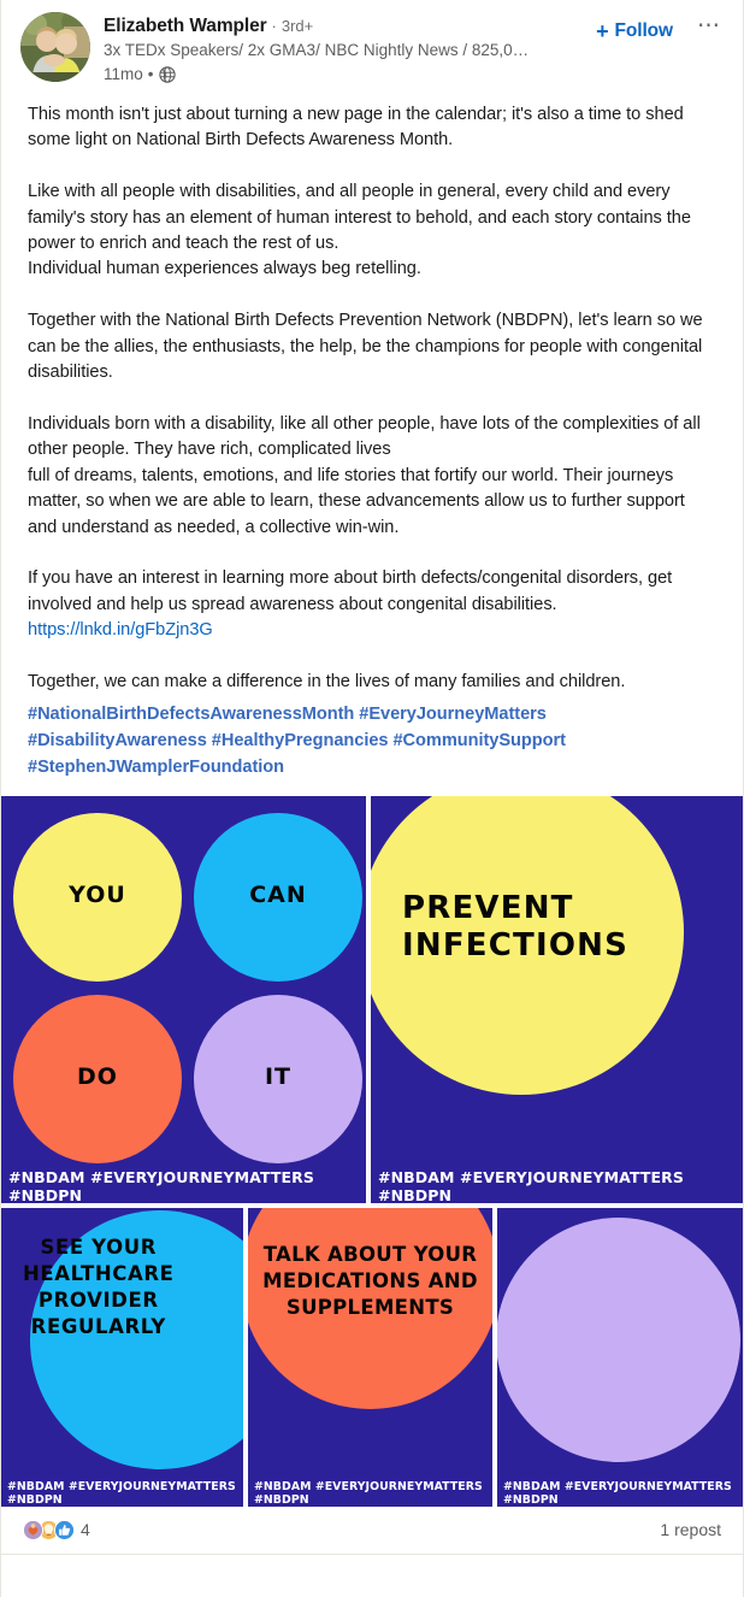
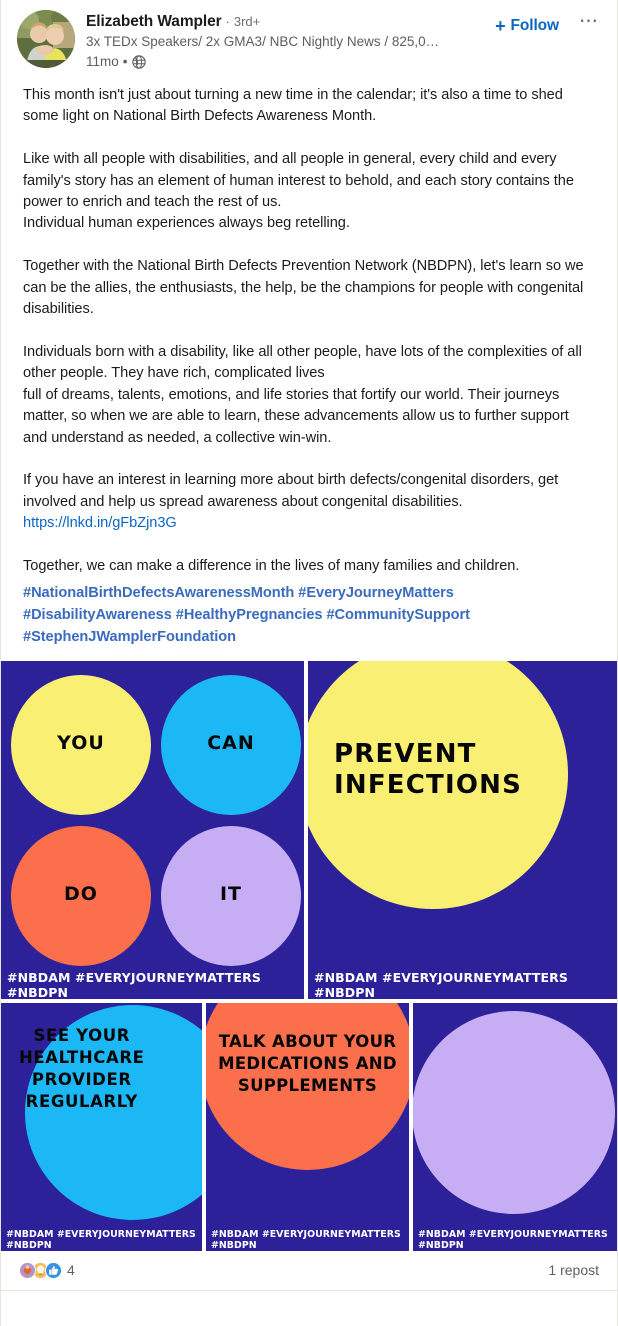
  Elizabeth Wampler
  ·
  3rd+
  3x TEDx Speakers/ 2x GMA3/ NBC Nightly News / 825,000
  11mo
  •
  +
  Follow
  ⋯
- This month isn't just about turning a new page in the calendar; it's also a time to shed some light on National Birth Defects Awareness Month. Like with all people with disabilities, and all people in general, every child and every family's story has an element of human interest to behold, and each story contains the power to enrich and teach the rest of us.
+ This month isn't just about turning a new time in the calendar; it's also a time to shed some light on National Birth Defects Awareness Month. Like with all people with disabilities, and all people in general, every child and every family's story has an element of human interest to behold, and each story contains the power to enrich and teach the rest of us.
  Individual human experiences always beg retelling. Together with the National Birth Defects Prevention Network (NBDPN), let's learn so we can be the allies, the enthusiasts, the help, be the champions for people with congenital disabilities. Individuals born with a disability, like all other people, have lots of the complexities of all other people. They have rich, complicated lives
  full of dreams, talents, emotions, and life stories that fortify our world. Their journeys matter, so when we are able to learn, these advancements allow us to further support and understand as needed, a collective win-win. If you have an interest in learning more about birth defects/congenital disorders, get involved and help us spread awareness about congenital disabilities. https://lnkd.in/gFbZjn3G Together, we can make a difference in the lives of many families and children.
  #NationalBirthDefectsAwarenessMonth #EveryJourneyMatters
  #DisabilityAwareness #HealthyPregnancies #CommunitySupport
  #StephenJWamplerFoundation
  YOU
  CAN
  DO
  IT
  #NBDAM #EVERYJOURNEYMATTERS #NBDPN
  PREVENT
  INFECTIONS
  #NBDAM #EVERYJOURNEYMATTERS #NBDPN
  SEE YOUR
  HEALTHCARE
  PROVIDER
  REGULARLY
  #NBDAM #EVERYJOURNEYMATTERS #NBDPN
  TALK ABOUT YOUR
  MEDICATIONS AND
  SUPPLEMENTS
  #NBDAM #EVERYJOURNEYMATTERS #NBDPN
  #NBDAM #EVERYJOURNEYMATTERS #NBDPN
  4
  1 repost
